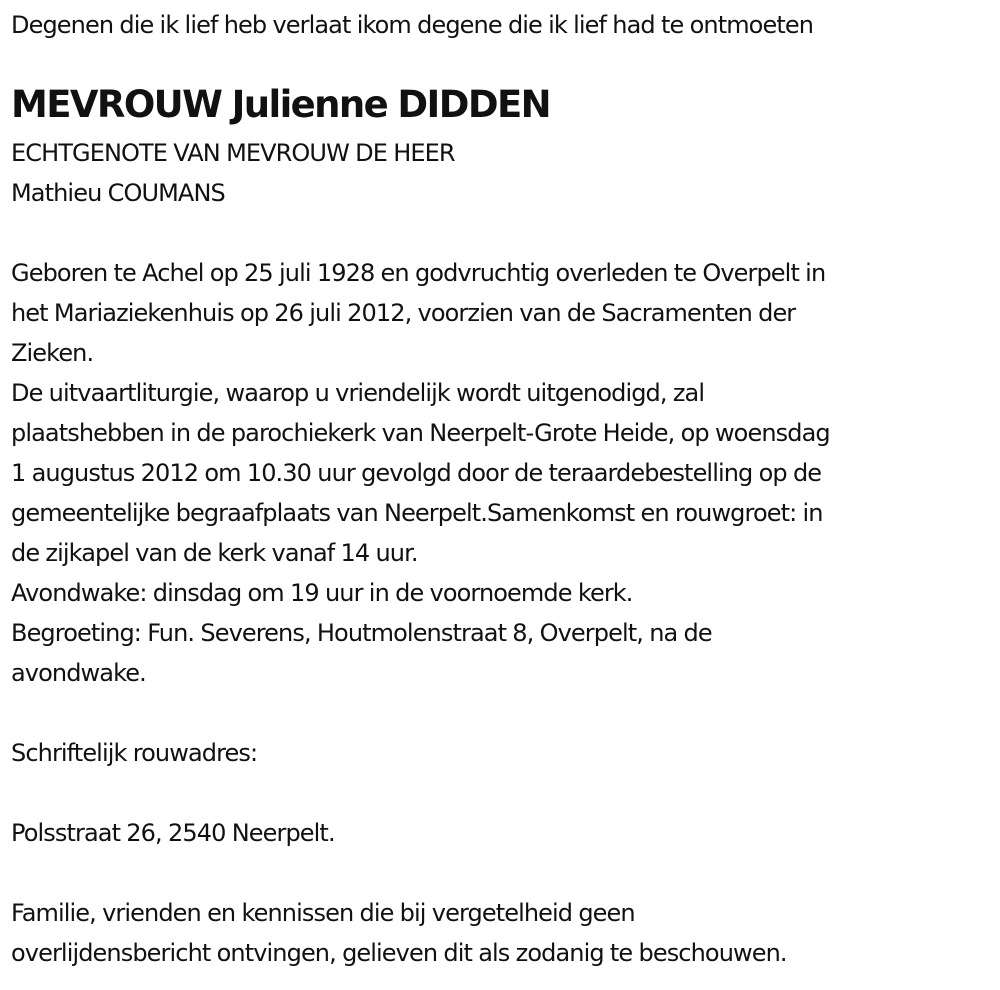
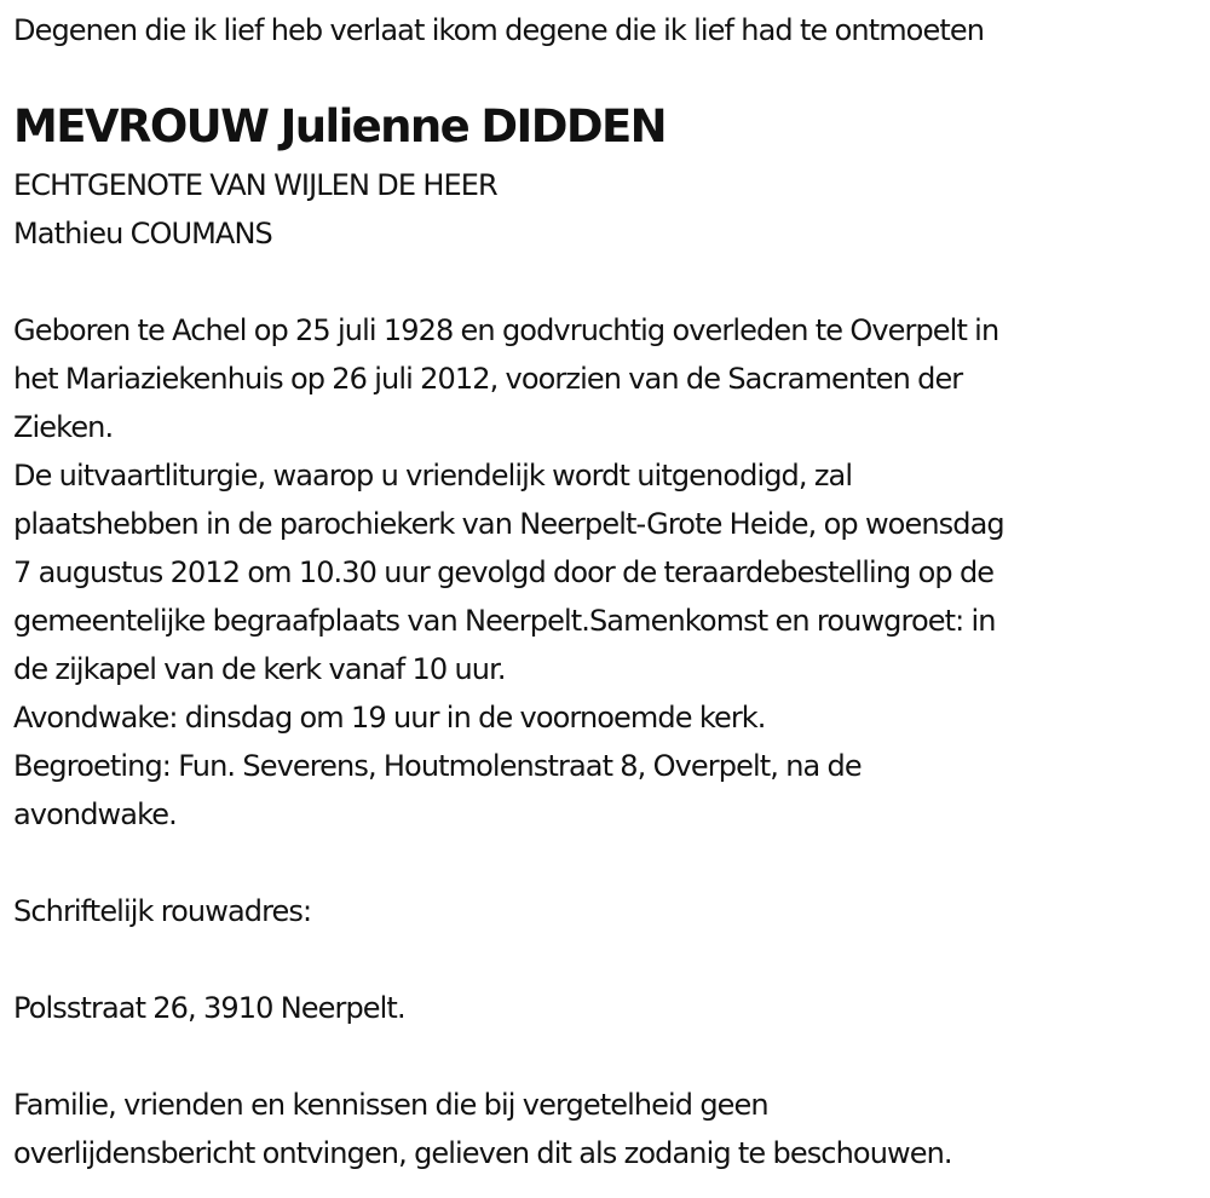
  Degenen die ik lief heb verlaat ikom degene die ik lief had te ontmoeten
  MEVROUW Julienne DIDDEN
- ECHTGENOTE VAN MEVROUW DE HEER
+ ECHTGENOTE VAN WIJLEN DE HEER
  Mathieu COUMANS
  Geboren te Achel op 25 juli 1928 en godvruchtig overleden te Overpelt in
  het Mariaziekenhuis op 26 juli 2012, voorzien van de Sacramenten der
  Zieken.
  De uitvaartliturgie, waarop u vriendelijk wordt uitgenodigd, zal
  plaatshebben in de parochiekerk van Neerpelt-Grote Heide, op woensdag
- 1 augustus 2012 om 10.30 uur gevolgd door de teraardebestelling op de
+ 7 augustus 2012 om 10.30 uur gevolgd door de teraardebestelling op de
  gemeentelijke begraafplaats van Neerpelt.Samenkomst en rouwgroet: in
- de zijkapel van de kerk vanaf 14 uur.
+ de zijkapel van de kerk vanaf 10 uur.
  Avondwake: dinsdag om 19 uur in de voornoemde kerk.
  Begroeting: Fun. Severens, Houtmolenstraat 8, Overpelt, na de
  avondwake.
  Schriftelijk rouwadres:
- Polsstraat 26, 2540 Neerpelt.
+ Polsstraat 26, 3910 Neerpelt.
  Familie, vrienden en kennissen die bij vergetelheid geen
  overlijdensbericht ontvingen, gelieven dit als zodanig te beschouwen.
